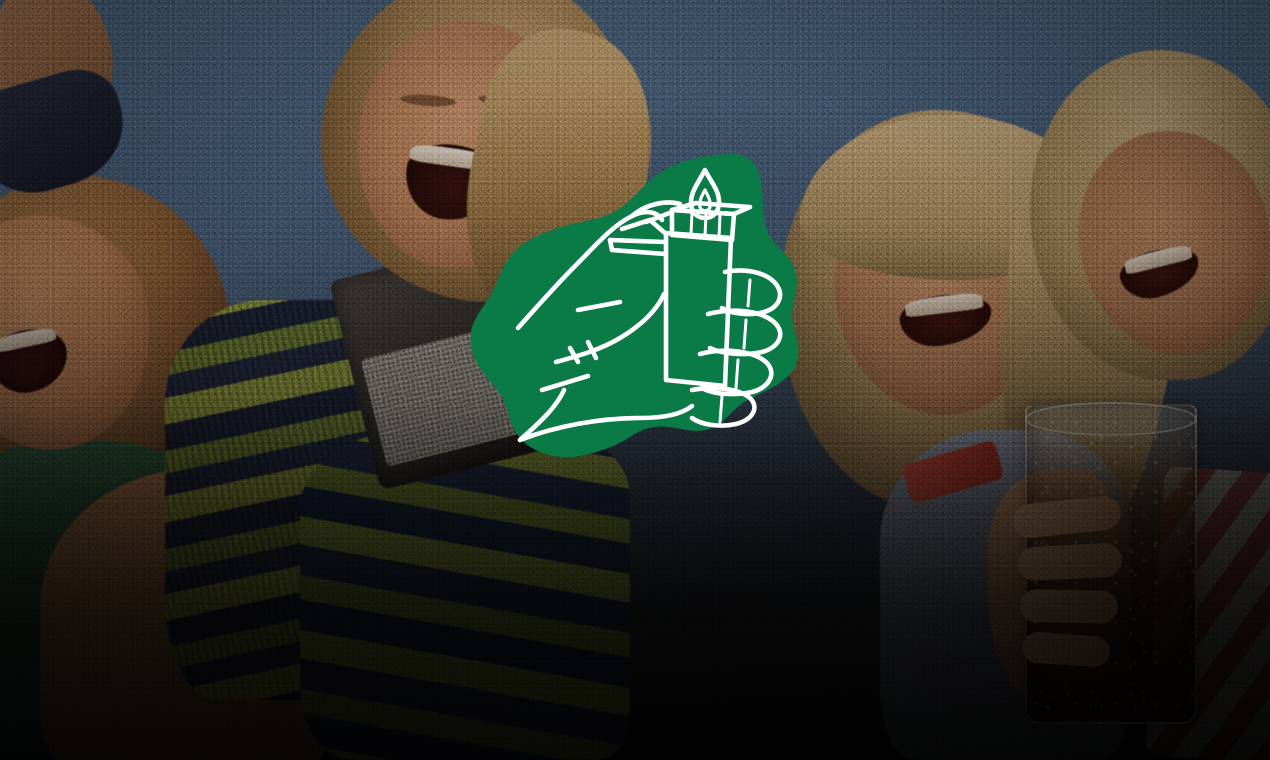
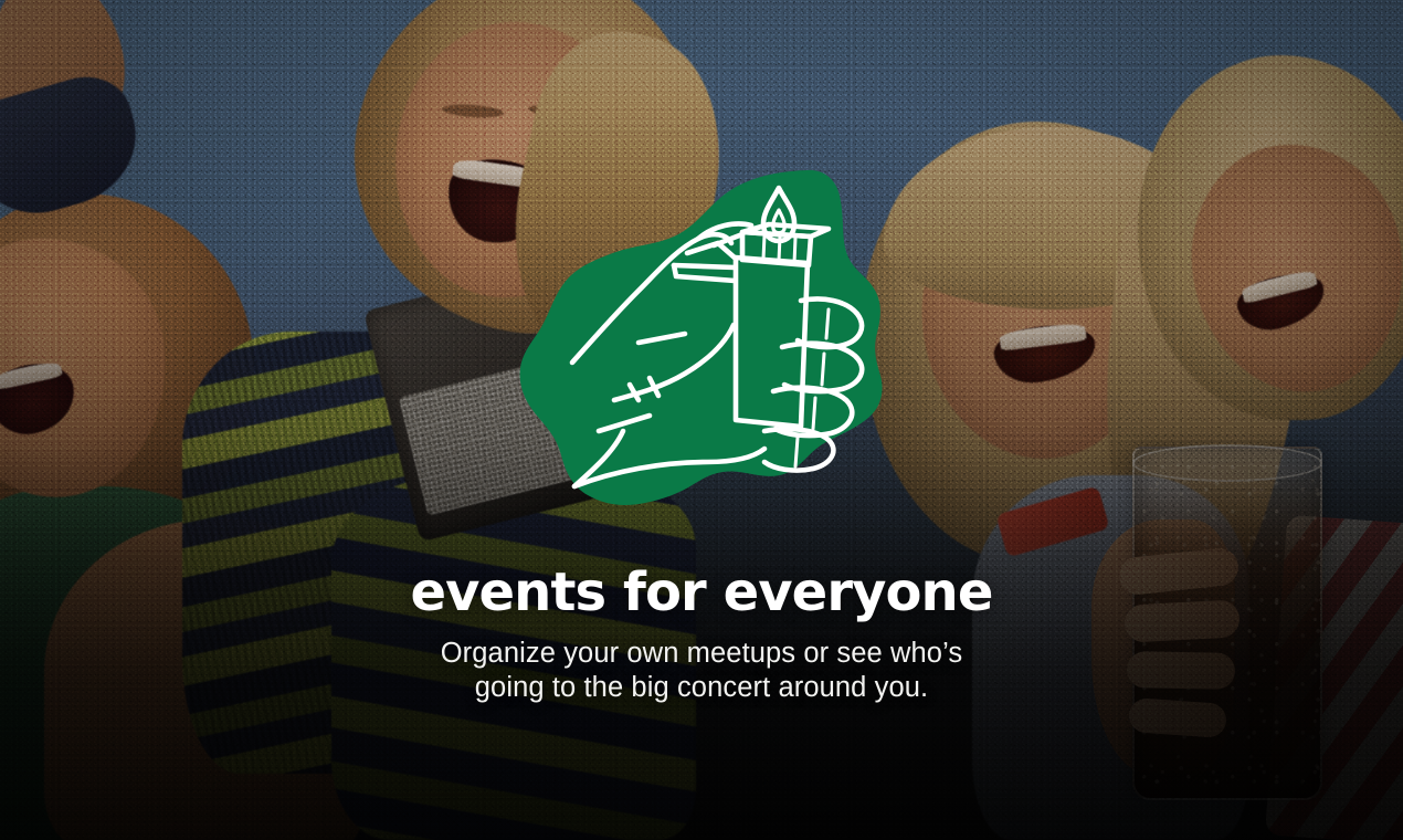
+ events for everyone
+ Organize your own meetups or see who’s
+ going to the big concert around you.
